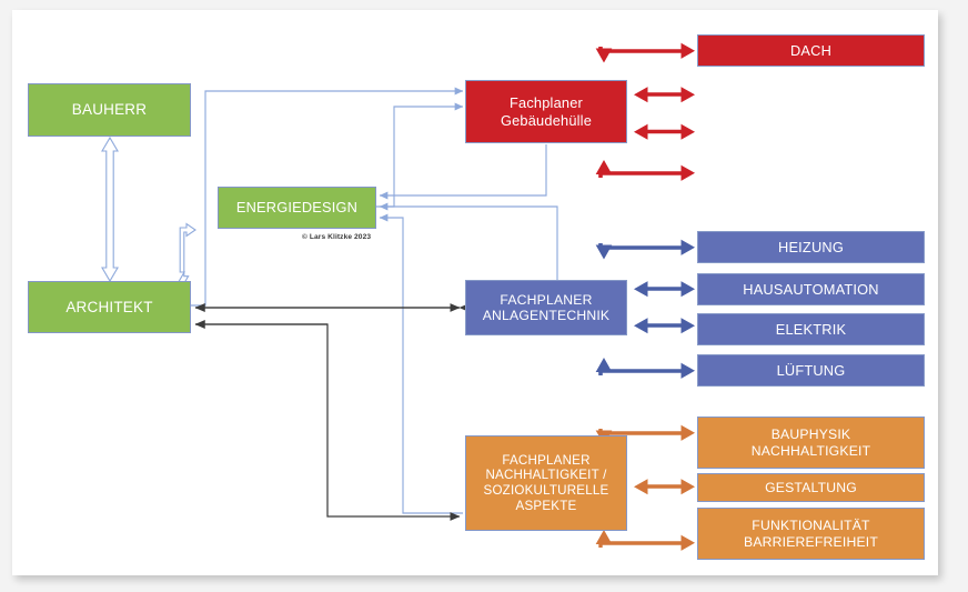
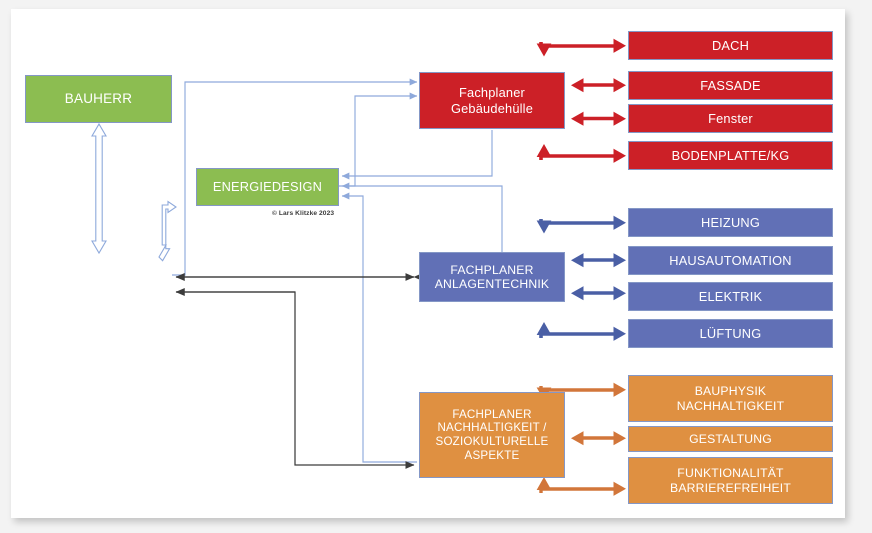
  BAUHERR
- ARCHITEKT
  ENERGIEDESIGN
  Fachplaner
  Gebäudehülle
  FACHPLANER
  ANLAGENTECHNIK
  FACHPLANER
  NACHHALTIGKEIT /
  SOZIOKULTURELLE
  ASPEKTE
  DACH
+ FASSADE
+ Fenster
+ BODENPLATTE/KG
  HEIZUNG
  HAUSAUTOMATION
  ELEKTRIK
  LÜFTUNG
  BAUPHYSIK
  NACHHALTIGKEIT
  GESTALTUNG
  FUNKTIONALITÄT
  BARRIEREFREIHEIT
